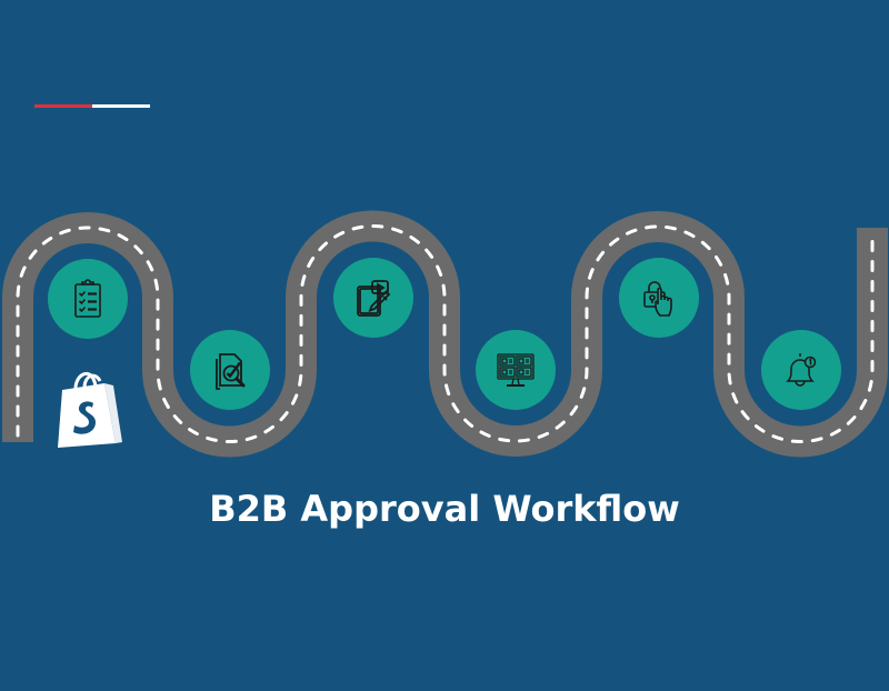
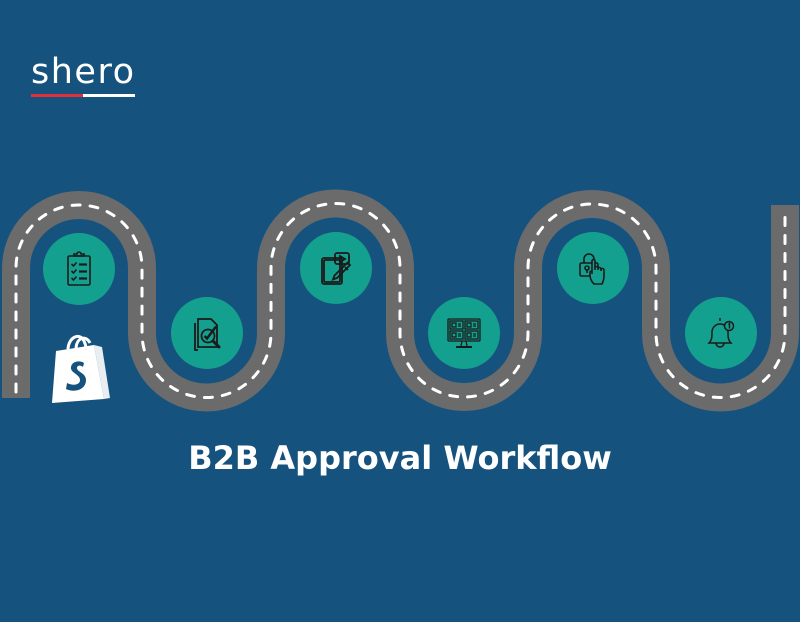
+ shero
  B2B Approval Workflow
